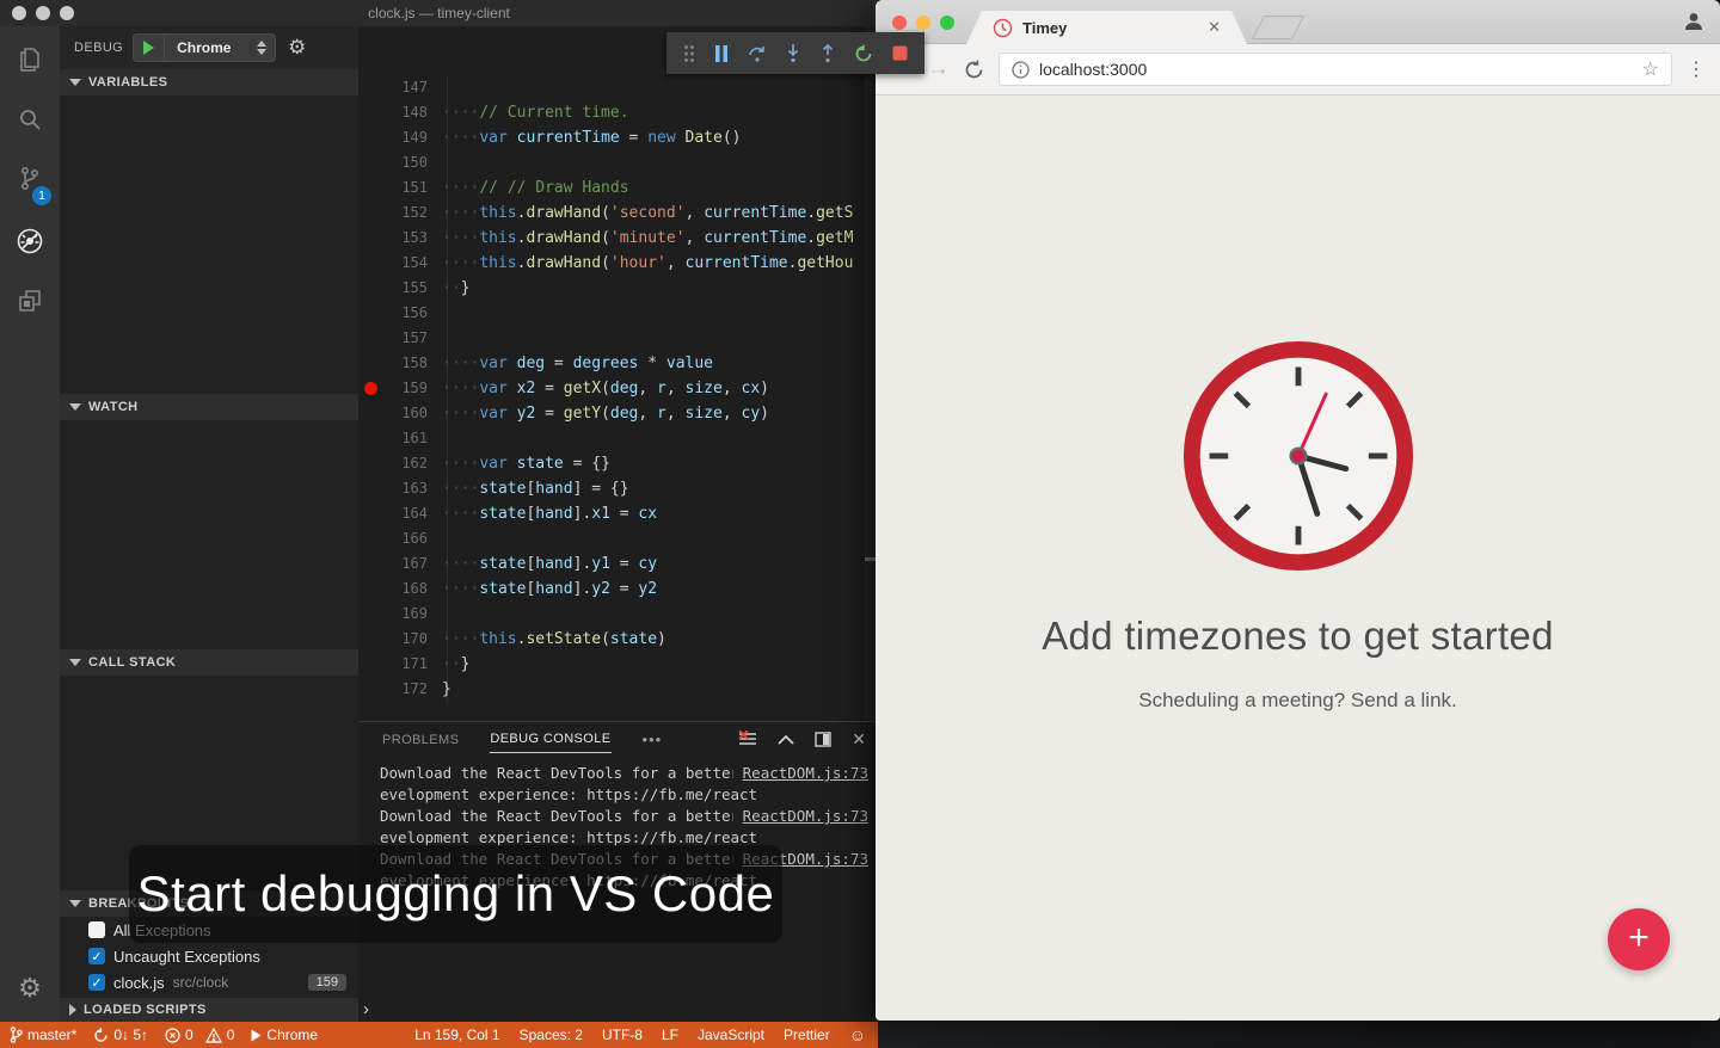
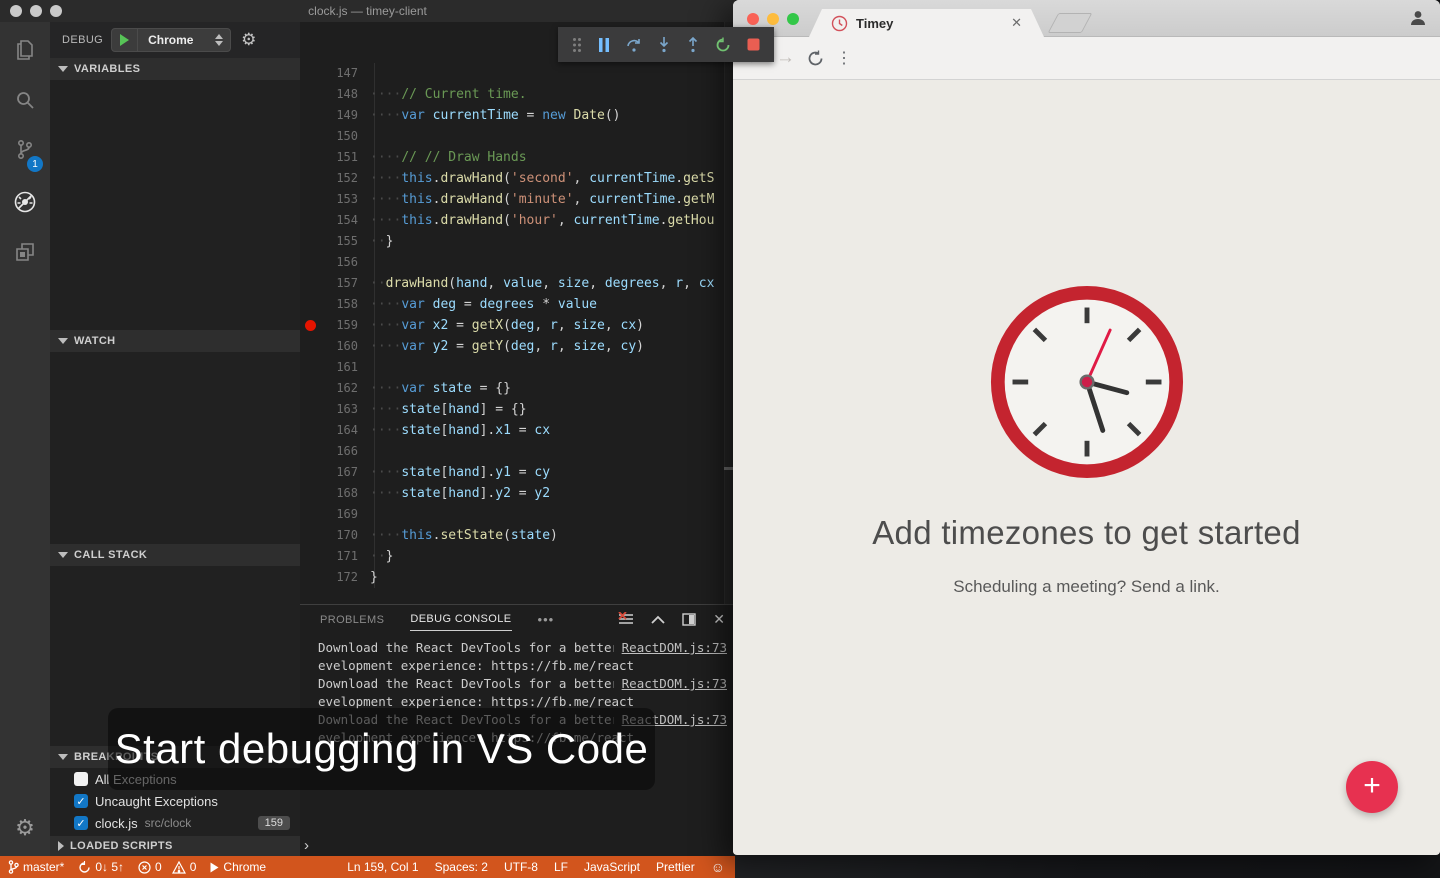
  clock.js — timey-client
  1
  ⚙
  DEBUG
  Chrome
  ⚙
  VARIABLES
  WATCH
  CALL STACK
  BREAKPOINTS
  All Exceptions
  ✓
  Uncaught Exceptions
  ✓
  clock.js
  src/clock
  159
  LOADED SCRIPTS
  147
  148
  ····// Current time.
  149
  ····var currentTime = new Date()
  150
  151
  ····// // Draw Hands
  152
  ····this.drawHand('second', currentTime.getS
  153
  ····this.drawHand('minute', currentTime.getM
  154
  ····this.drawHand('hour', currentTime.getHou
  155
  ··}
  156
  157
+ ··drawHand(hand, value, size, degrees, r, cx
  158
  ····var deg = degrees * value
  159
  ····var x2 = getX(deg, r, size, cx)
  160
  ····var y2 = getY(deg, r, size, cy)
  161
  162
  ····var state = {}
  163
  ····state[hand] = {}
  164
  ····state[hand].x1 = cx
  166
  167
  ····state[hand].y1 = cy
  168
  ····state[hand].y2 = y2
  169
  170
  ····this.setState(state)
  171
  ··}
  172
  }
  PROBLEMS
  DEBUG CONSOLE
  •••
  ✕
  Download the React DevTools for a bette
  ReactDOM.js:73
  evelopment experience: https://fb.me/react
  Download the React DevTools for a bette
  ReactDOM.js:73
  evelopment experience: https://fb.me/react
  Download the React DevTools for a bette
  ReactDOM.js:73
  evelopment experience: https://fb.me/react
  ›
  master*
  0↓ 5↑
  0
  0
  Chrome
  Ln 159, Col 1
  Spaces: 2
  UTF-8
  LF
  JavaScript
  Prettier
  ☺
  Timey
  ✕
  →
- localhost:3000
- ☆
  ⋮
  Add timezones to get started
  Scheduling a meeting? Send a link.
  +
  Start debugging in VS Code
